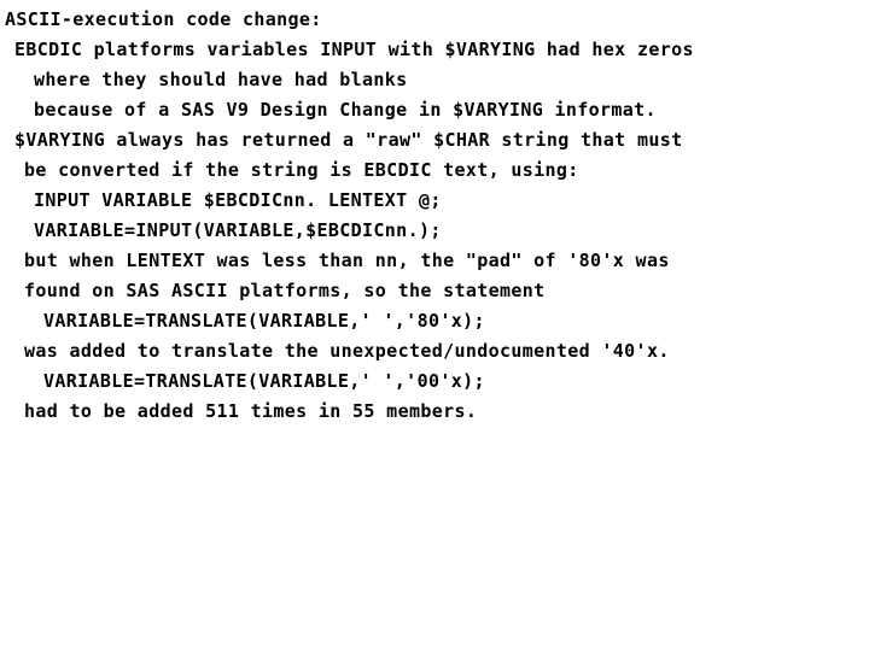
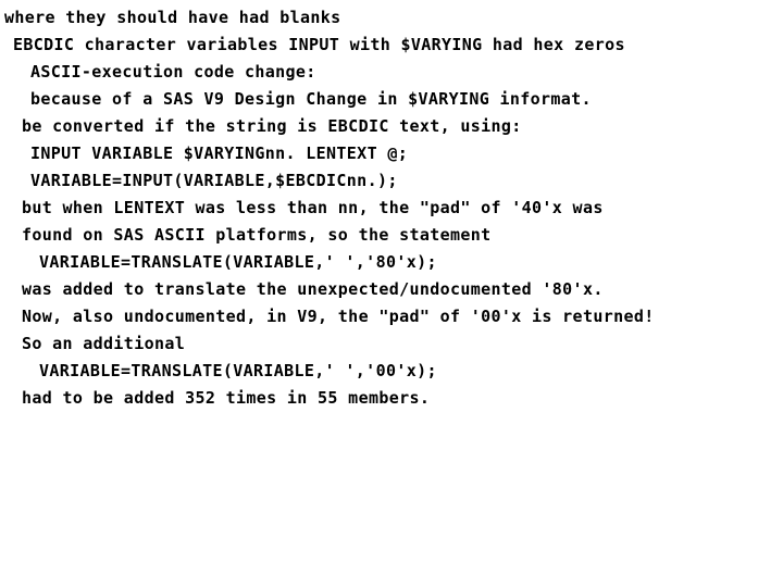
- ASCII-execution code change:
+ where they should have had blanks
- EBCDIC platforms variables INPUT with $VARYING had hex zeros
+ EBCDIC character variables INPUT with $VARYING had hex zeros
- where they should have had blanks
+ ASCII-execution code change:
  because of a SAS V9 Design Change in $VARYING informat.
- $VARYING always has returned a "raw" $CHAR string that must
  be converted if the string is EBCDIC text, using:
- INPUT VARIABLE $EBCDICnn. LENTEXT @;
+ INPUT VARIABLE $VARYINGnn. LENTEXT @;
  VARIABLE=INPUT(VARIABLE,$EBCDICnn.);
- but when LENTEXT was less than nn, the "pad" of '80'x was
+ but when LENTEXT was less than nn, the "pad" of '40'x was
  found on SAS ASCII platforms, so the statement
  VARIABLE=TRANSLATE(VARIABLE,' ','80'x);
- was added to translate the unexpected/undocumented '40'x.
+ was added to translate the unexpected/undocumented '80'x.
+ Now, also undocumented, in V9, the "pad" of '00'x is returned!
+ So an additional
  VARIABLE=TRANSLATE(VARIABLE,' ','00'x);
- had to be added 511 times in 55 members.
+ had to be added 352 times in 55 members.
